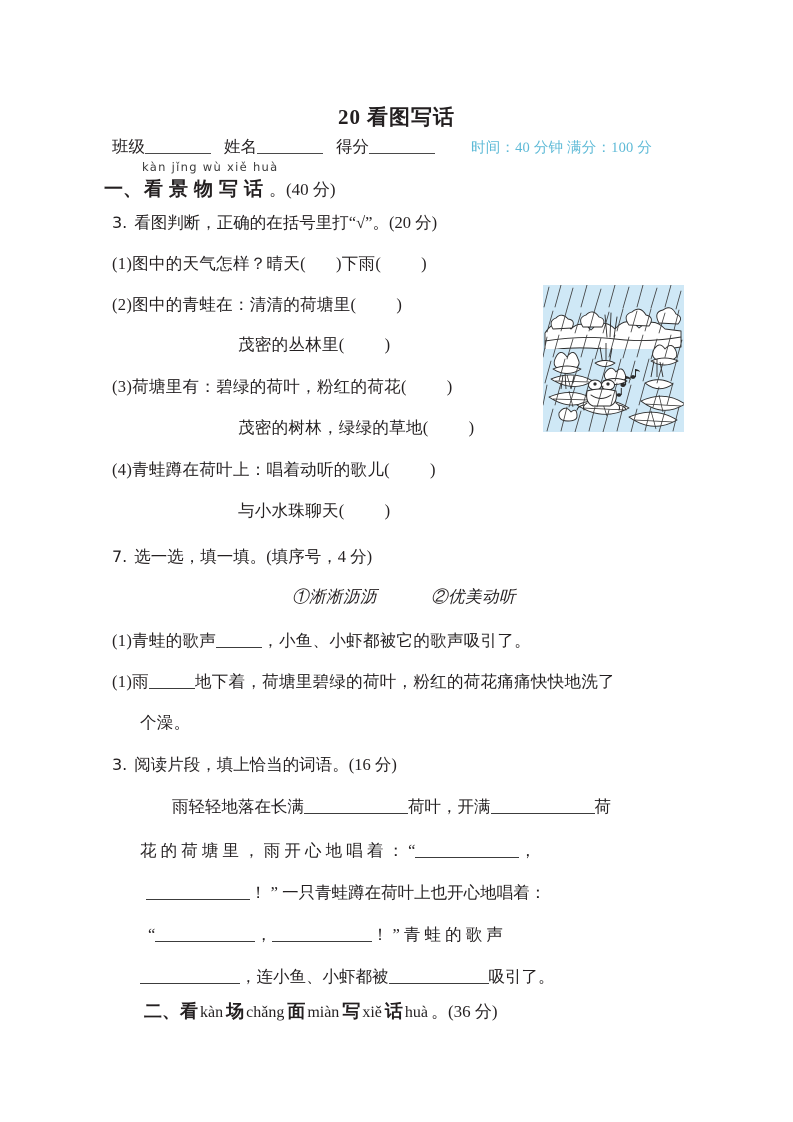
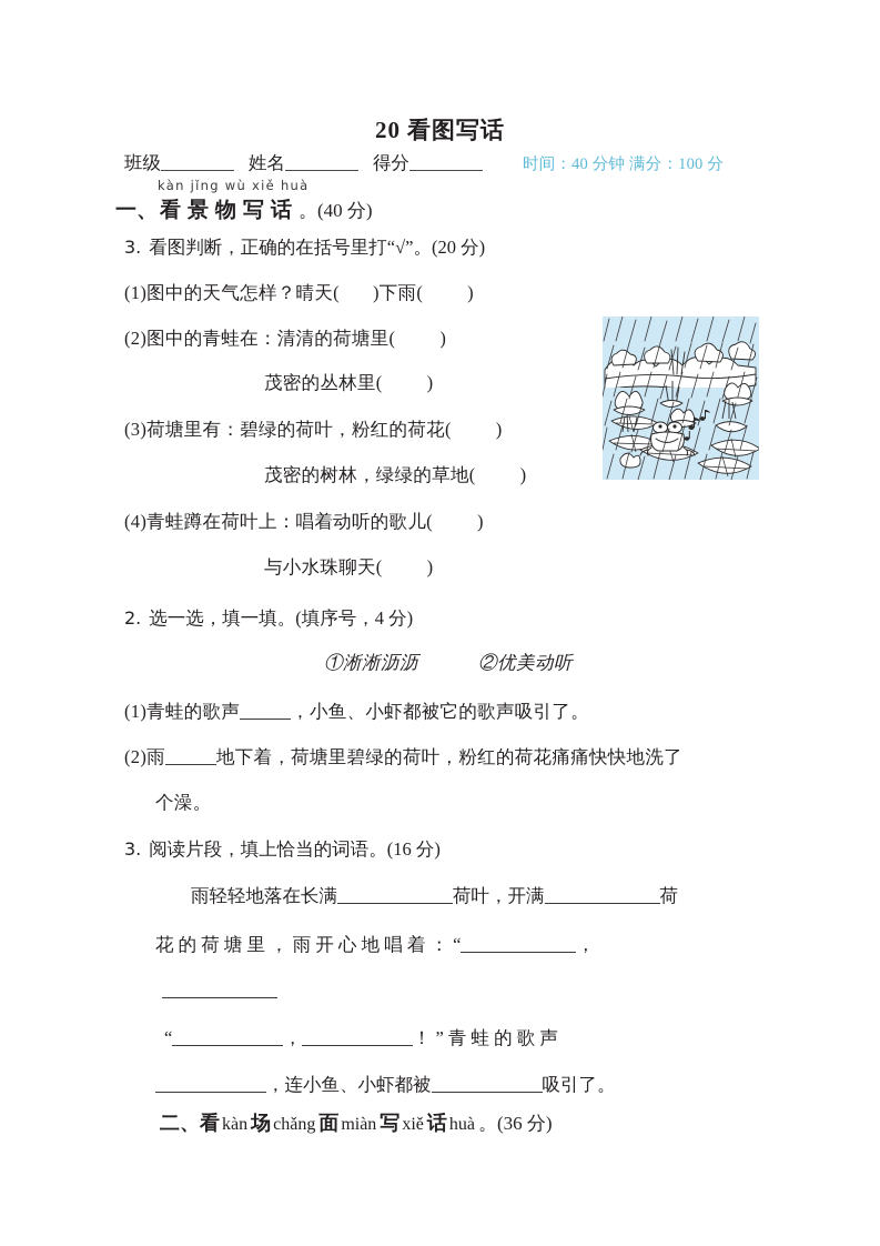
  20 看图写话
  班级 姓名 得分 时间：40 分钟 满分：100 分
  kàn jǐng wù xiě huà
  一、看景物写话。(40 分)
  3. 看图判断，正确的在括号里打“√”。(20 分)
  (1)图中的天气怎样？晴天( )下雨( )
  (2)图中的青蛙在：清清的荷塘里( )
  茂密的丛林里( )
  (3)荷塘里有：碧绿的荷叶，粉红的荷花( )
  茂密的树林，绿绿的草地( )
  (4)青蛙蹲在荷叶上：唱着动听的歌儿( )
  与小水珠聊天( )
- 7. 选一选，填一填。(填序号，4 分)
+ 2. 选一选，填一填。(填序号，4 分)
  ①淅淅沥沥 ②优美动听
  (1)青蛙的歌声 ，小鱼、小虾都被它的歌声吸引了。
- (1)雨 地下着，荷塘里碧绿的荷叶，粉红的荷花痛痛快快地洗了
+ (2)雨 地下着，荷塘里碧绿的荷叶，粉红的荷花痛痛快快地洗了
  个澡。
  3. 阅读片段，填上恰当的词语。(16 分)
  雨轻轻地落在长满 荷叶，开满 荷
  花 的 荷 塘 里 ， 雨 开 心 地 唱 着 ： “ ，
- ！ ” 一只青蛙蹲在荷叶上也开心地唱着：
  “ ， ！ ” 青 蛙 的 歌 声
  ，连小鱼、小虾都被 吸引了。
  二、看kàn 场chǎng 面miàn 写xiě 话huà 。(36 分)
